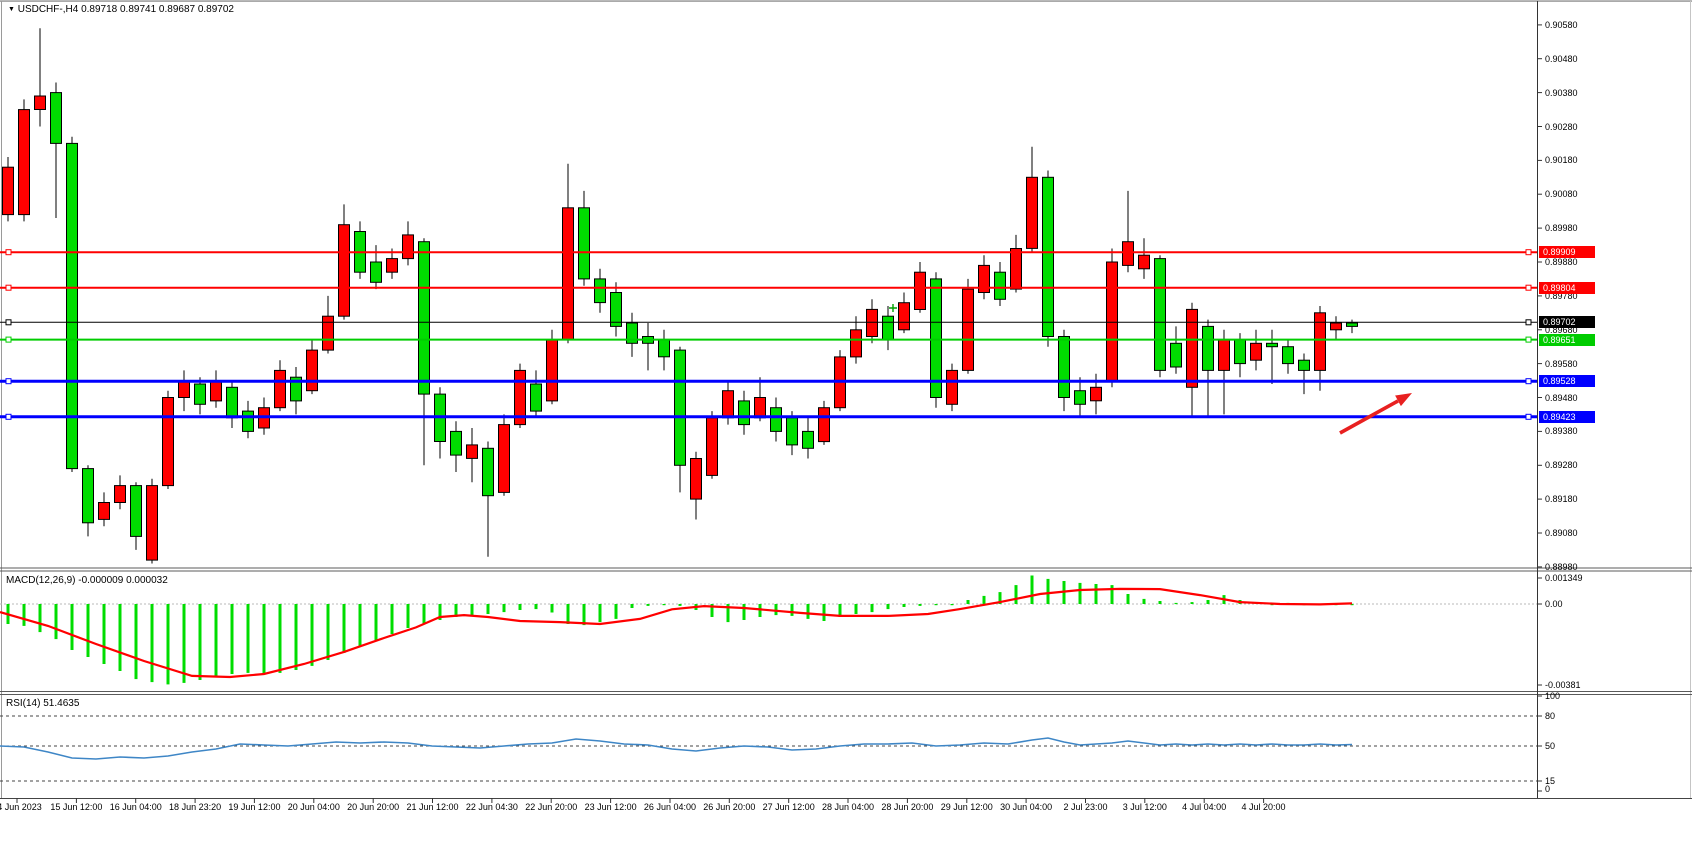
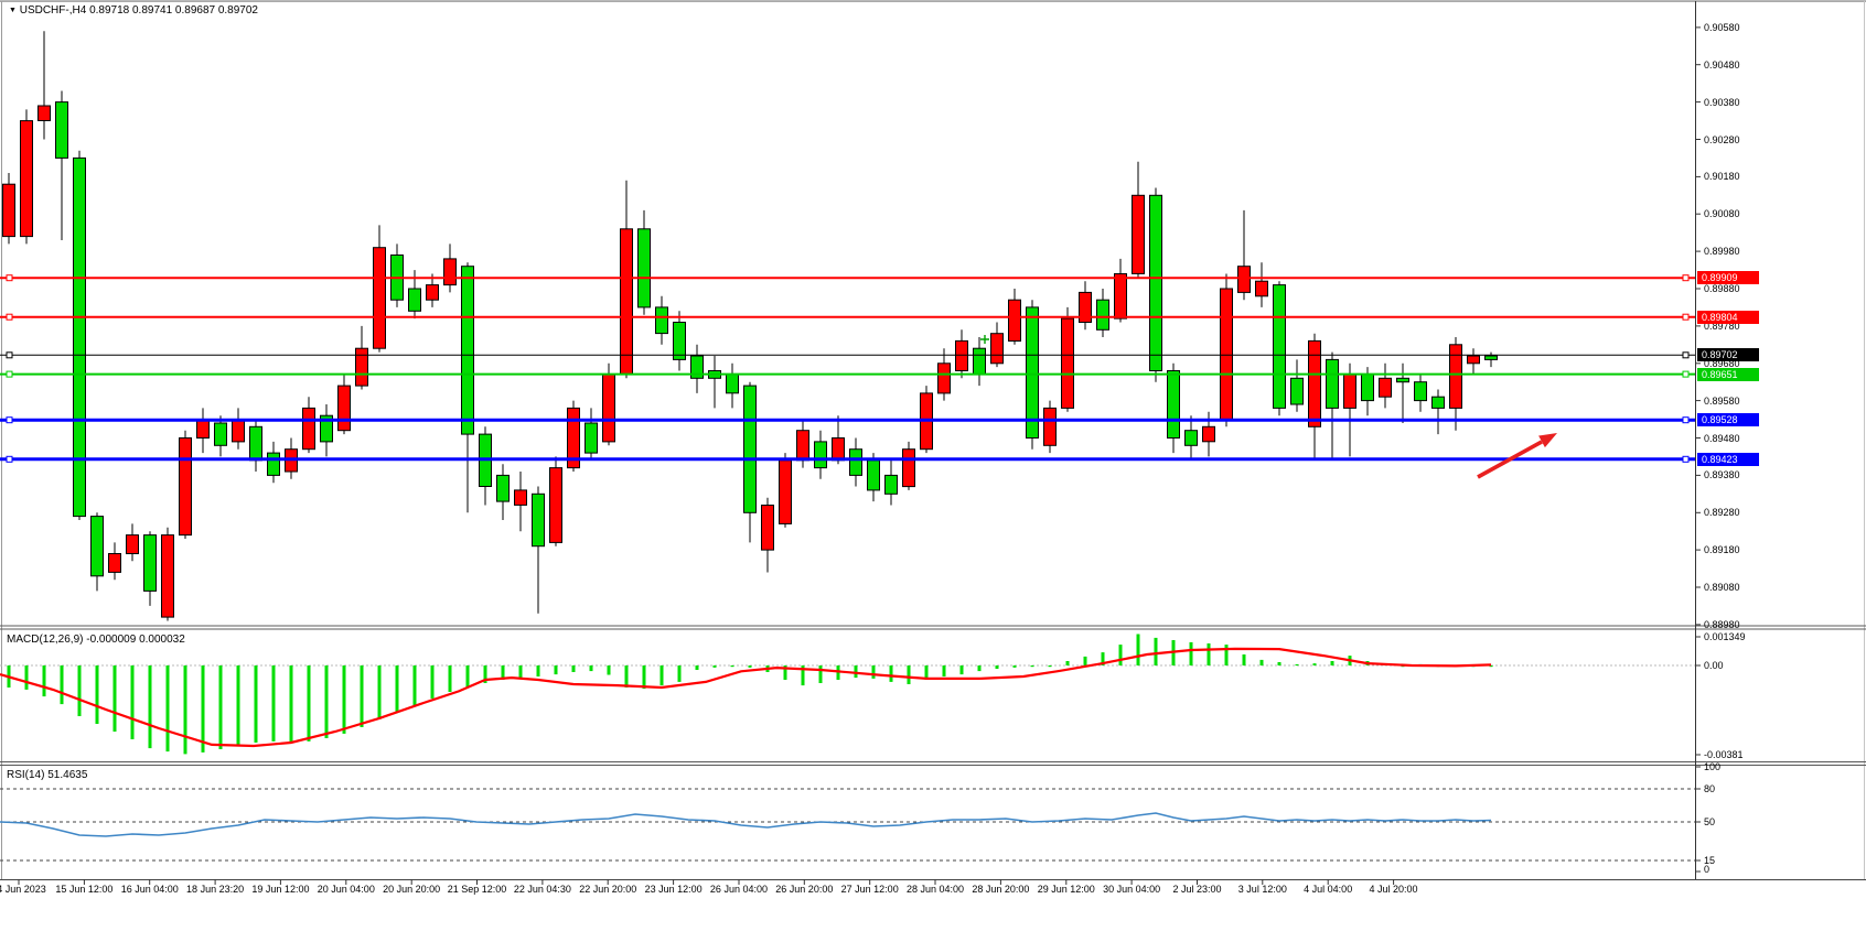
  USDCHF-,H4 0.89718 0.89741 0.89687 0.89702
  MACD(12,26,9) -0.000009 0.000032
  RSI(14) 51.4635
  0.90580
  0.90480
  0.90380
  0.90280
  0.90180
  0.90080
  0.89980
  0.89880
  0.89780
  0.89680
  0.89580
  0.89480
  0.89380
  0.89280
  0.89180
  0.89080
  0.88980
  0.001349
  0.00
  -0.00381
  100
  80
  50
  15
  0
  0.89909
  0.89804
  0.89702
  0.89651
  0.89528
  0.89423
  Jun 2023
  15 Jun 12:00
  16 Jun 04:00
  18 Jun 23:20
  19 Jun 12:00
  20 Jun 04:00
  20 Jun 20:00
- 21 Jun 12:00
+ 21 Sep 12:00
  22 Jun 04:30
  22 Jun 20:00
  23 Jun 12:00
  26 Jun 04:00
  26 Jun 20:00
  27 Jun 12:00
  28 Jun 04:00
  28 Jun 20:00
  29 Jun 12:00
  30 Jun 04:00
  2 Jul 23:00
  3 Jul 12:00
  4 Jul 04:00
  4 Jul 20:00
